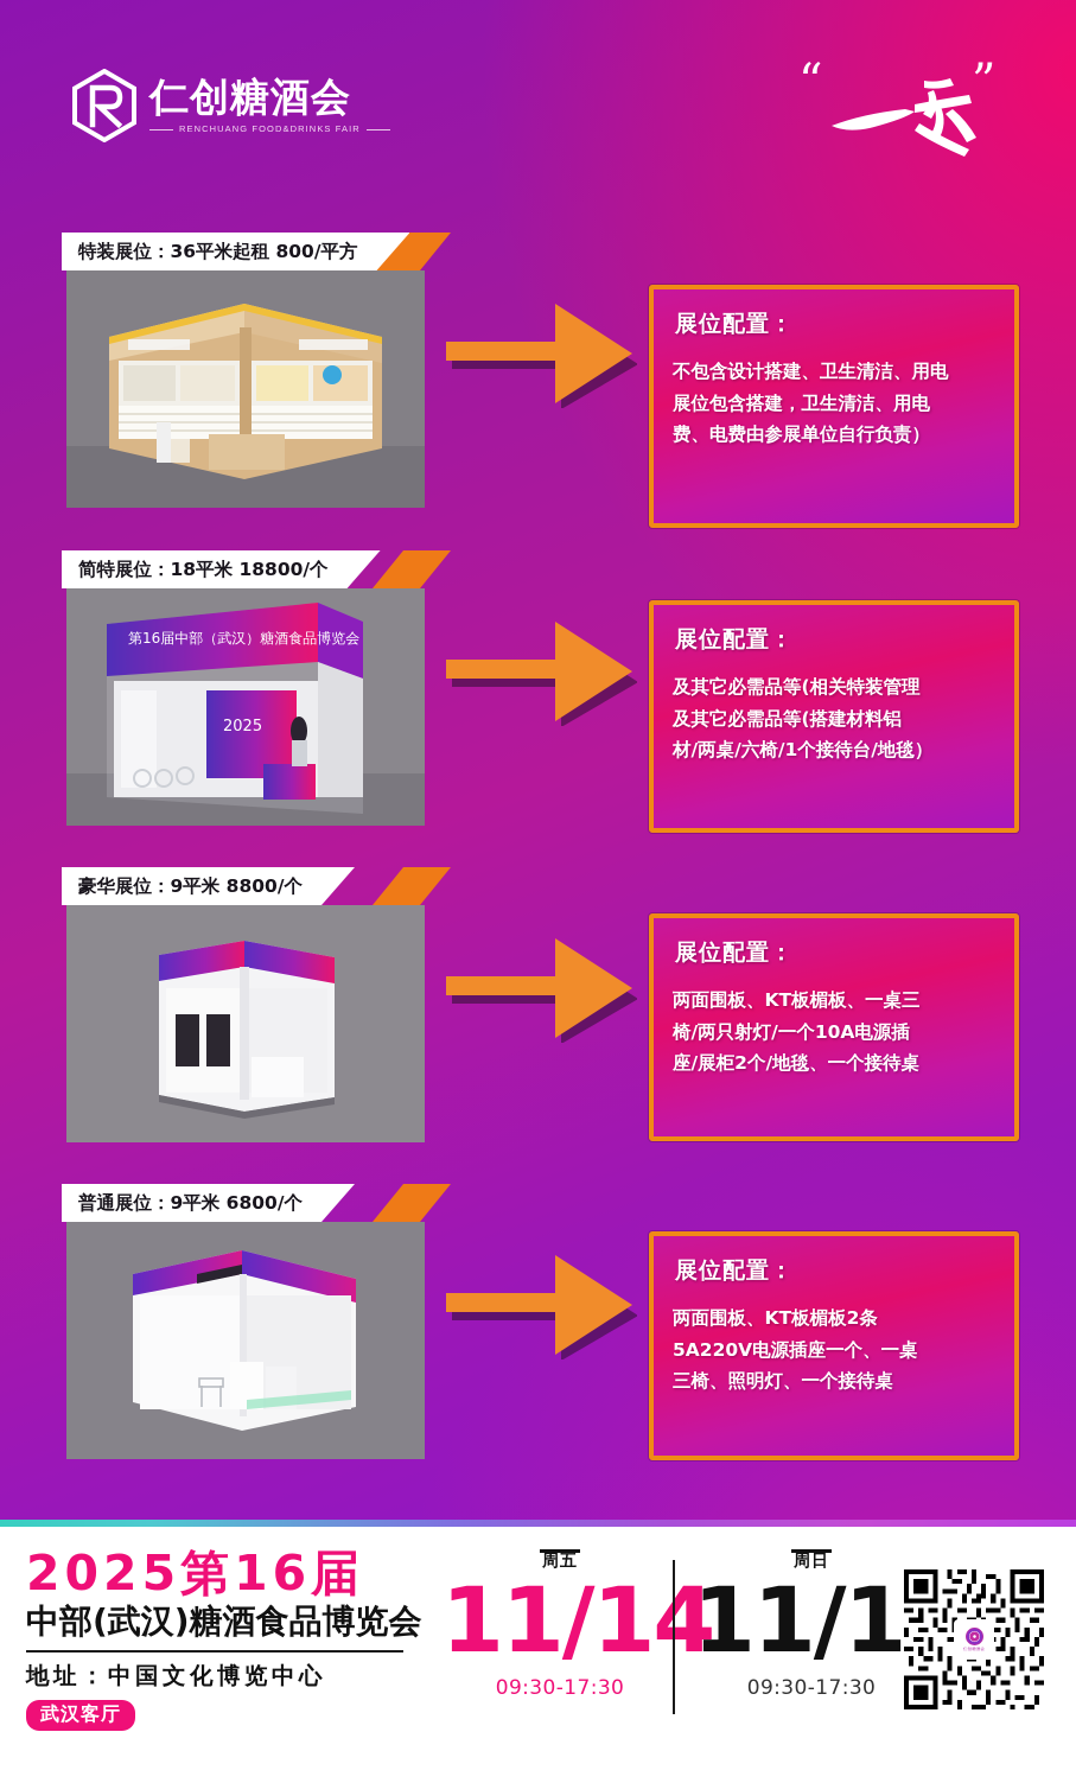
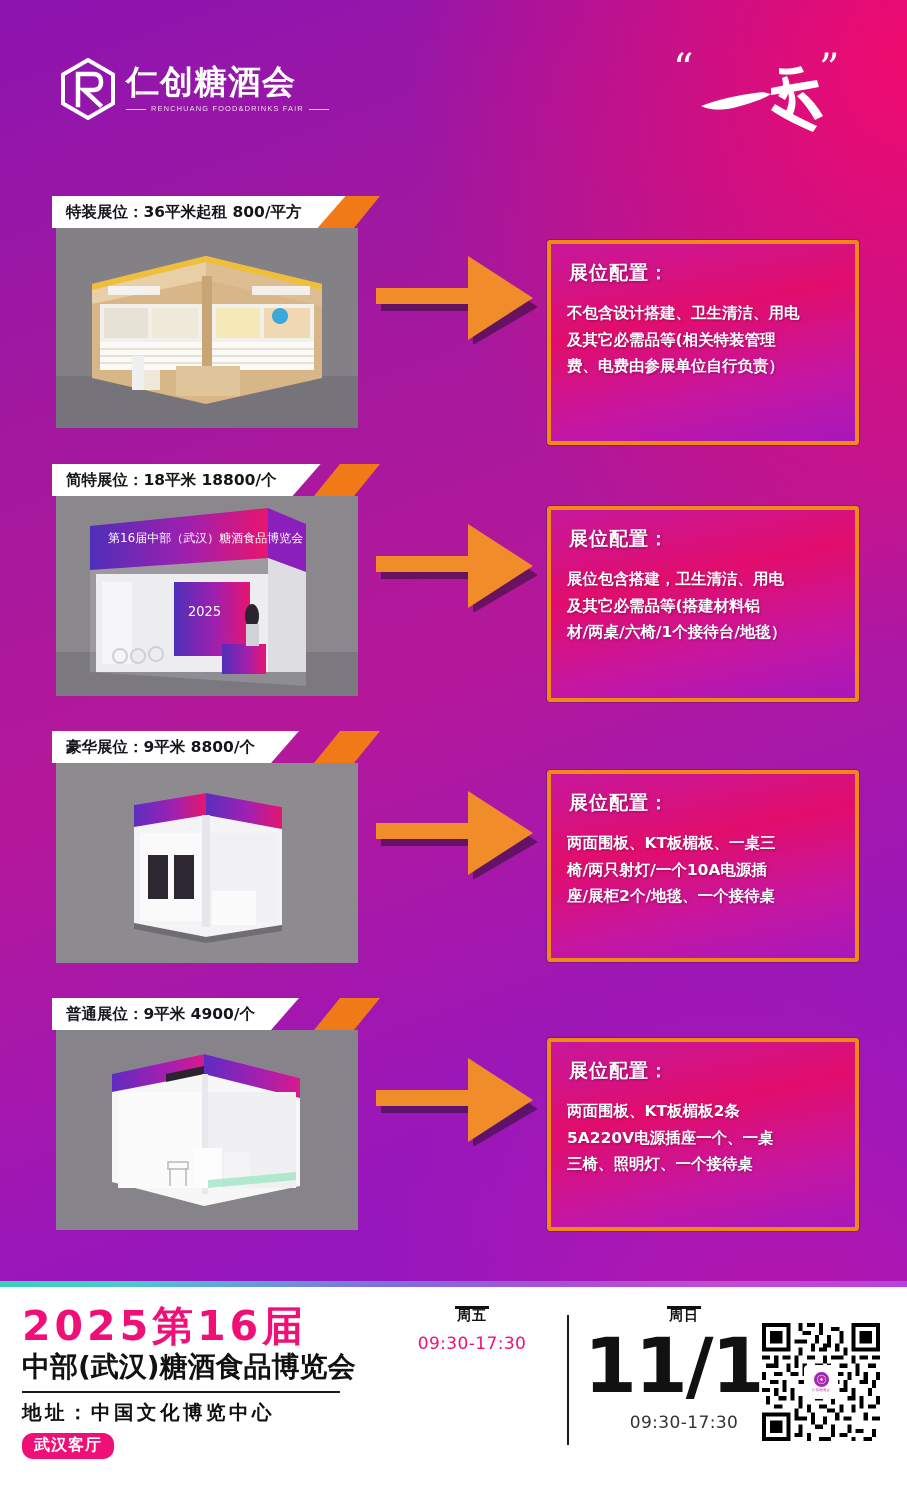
  仁创糖酒会
  RENCHUANG FOOD&DRINKS FAIR
  “
  ”
  特装展位：36平米起租 800/平方
  展位配置：
  不包含设计搭建、卫生清洁、用电
- 展位包含搭建，卫生清洁、用电
+ 及其它必需品等(相关特装管理
  费、电费由参展单位自行负责）
  简特展位：18平米 18800/个
  第16届中部（武汉）糖酒食品博览会
  2025
  展位配置：
- 及其它必需品等(相关特装管理
+ 展位包含搭建，卫生清洁、用电
  及其它必需品等(搭建材料铝
  材/两桌/六椅/1个接待台/地毯）
  豪华展位：9平米 8800/个
  展位配置：
  两面围板、KT板楣板、一桌三
  椅/两只射灯/一个10A电源插
  座/展柜2个/地毯、一个接待桌
- 普通展位：9平米 6800/个
+ 普通展位：9平米 4900/个
  展位配置：
  两面围板、KT板楣板2条
  5A220V电源插座一个、一桌
  三椅、照明灯、一个接待桌
  2025第16届
  中部(武汉)糖酒食品博览会
  地址：中国文化博览中心
  武汉客厅
  周五
- 11/14
  09:30-17:30
  周日
  11/1
  09:30-17:30
